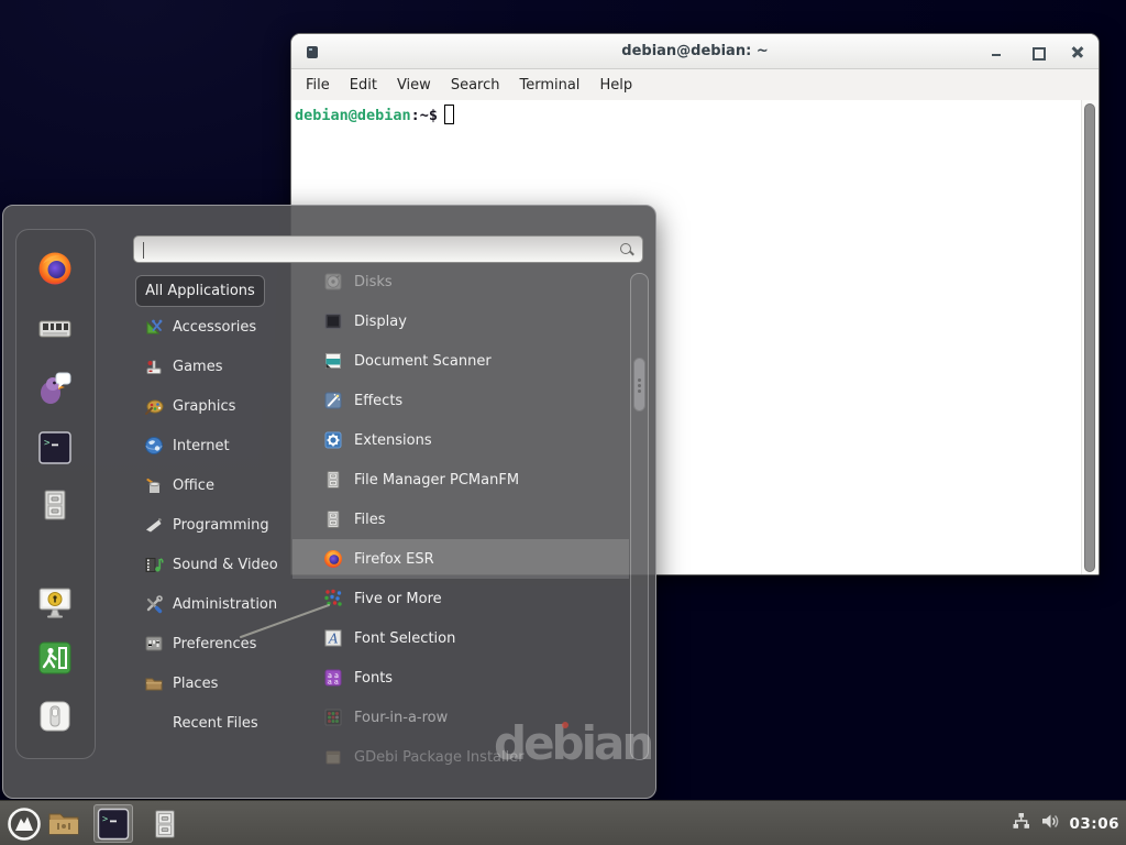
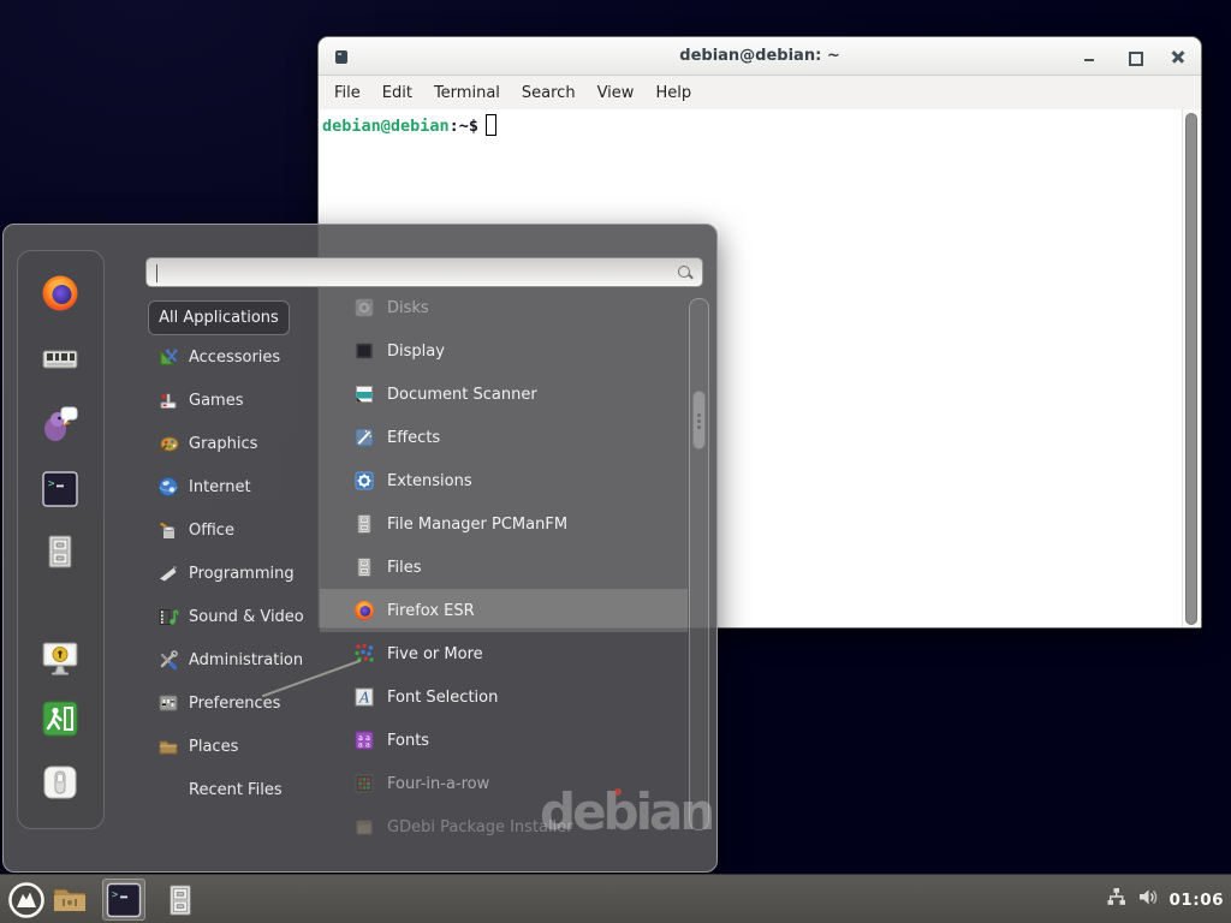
  debian@debian: ~
  File
  Edit
- View
+ Terminal
  Search
- Terminal
+ View
  Help
  debian@debian:~$
  debian
  >
  All Applications
  Accessories
  Games
  Graphics
  Internet
  Office
  Programming
  Sound & Video
  Administration
  Preferences
  Places
  Recent Files
  Disks
  Display
  Document Scanner
  Effects
  Extensions
  File Manager PCManFM
  Files
  Firefox ESR
  Five or More
  A
  Font Selection
  a a
  a a
  Fonts
  Four-in-a-row
  GDebi Package Installer
  >
- 03:06
+ 01:06
